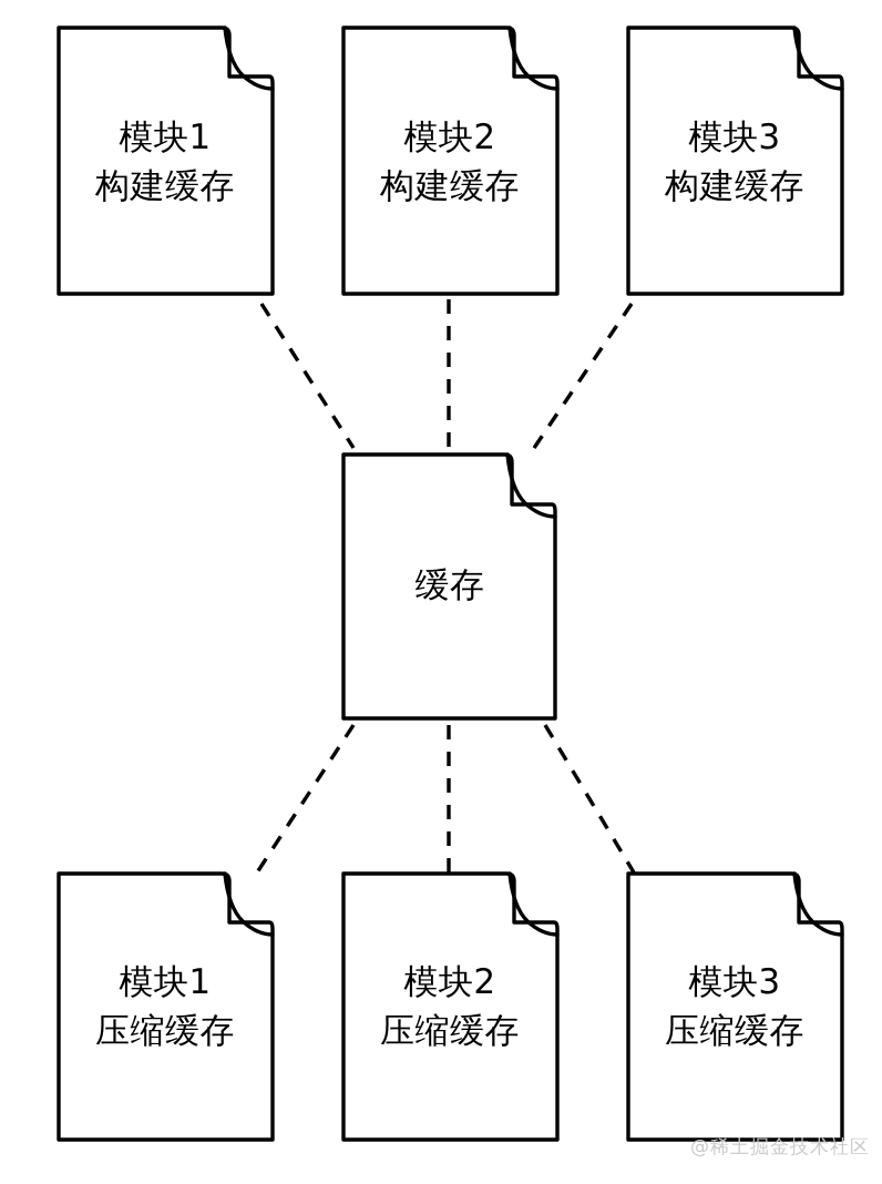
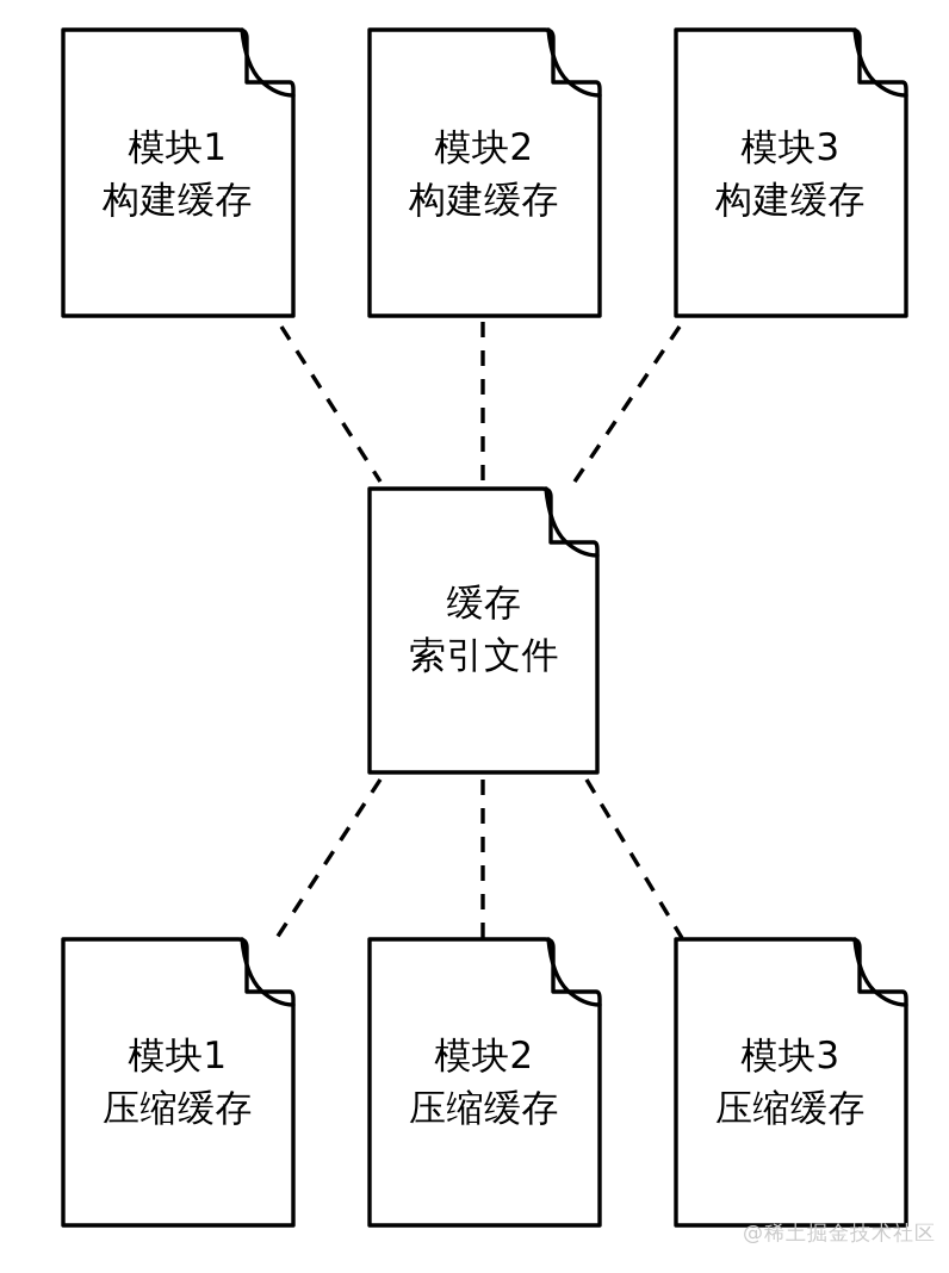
  模块1
  构建缓存
  模块2
  构建缓存
  模块3
  构建缓存
  缓存
+ 索引文件
  模块1
  压缩缓存
  模块2
  压缩缓存
  模块3
  压缩缓存
  @稀土掘金技术社区
